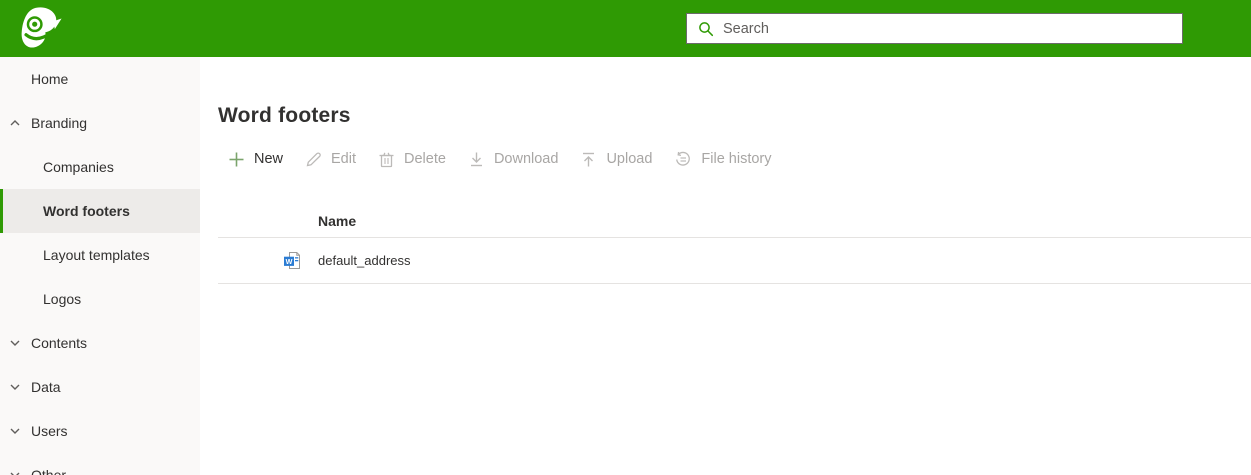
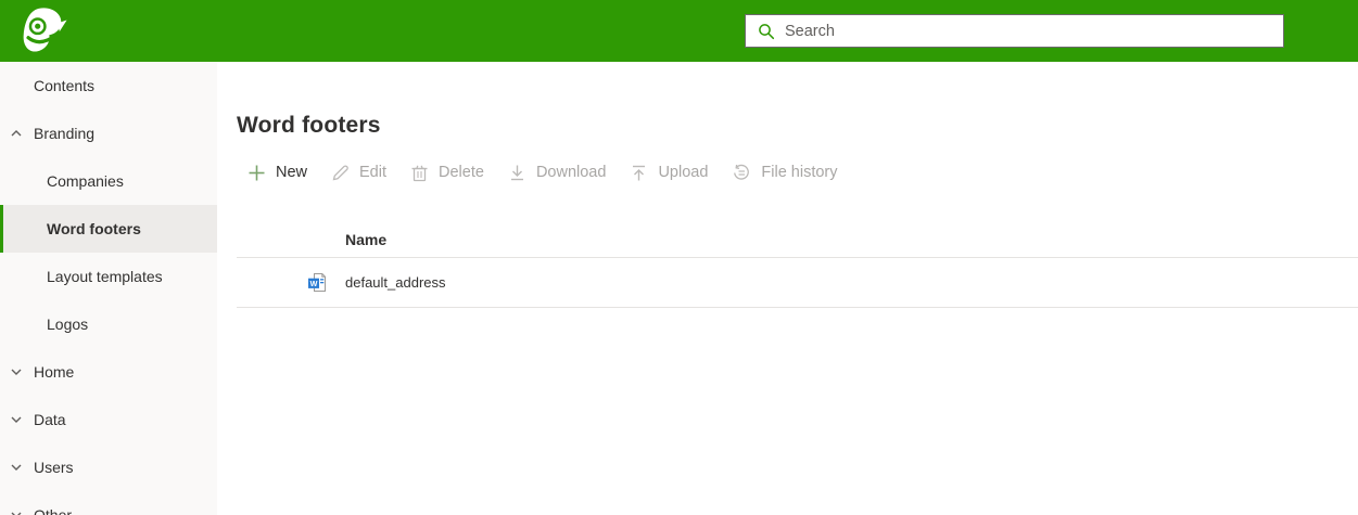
  Search
- Home
+ Contents
  Branding
  Companies
  Word footers
  Layout templates
  Logos
- Contents
+ Home
  Data
  Users
  Word footers
  New
  Edit
  Delete
  Download
  Upload
  File history
  Name
  W
  default_address
